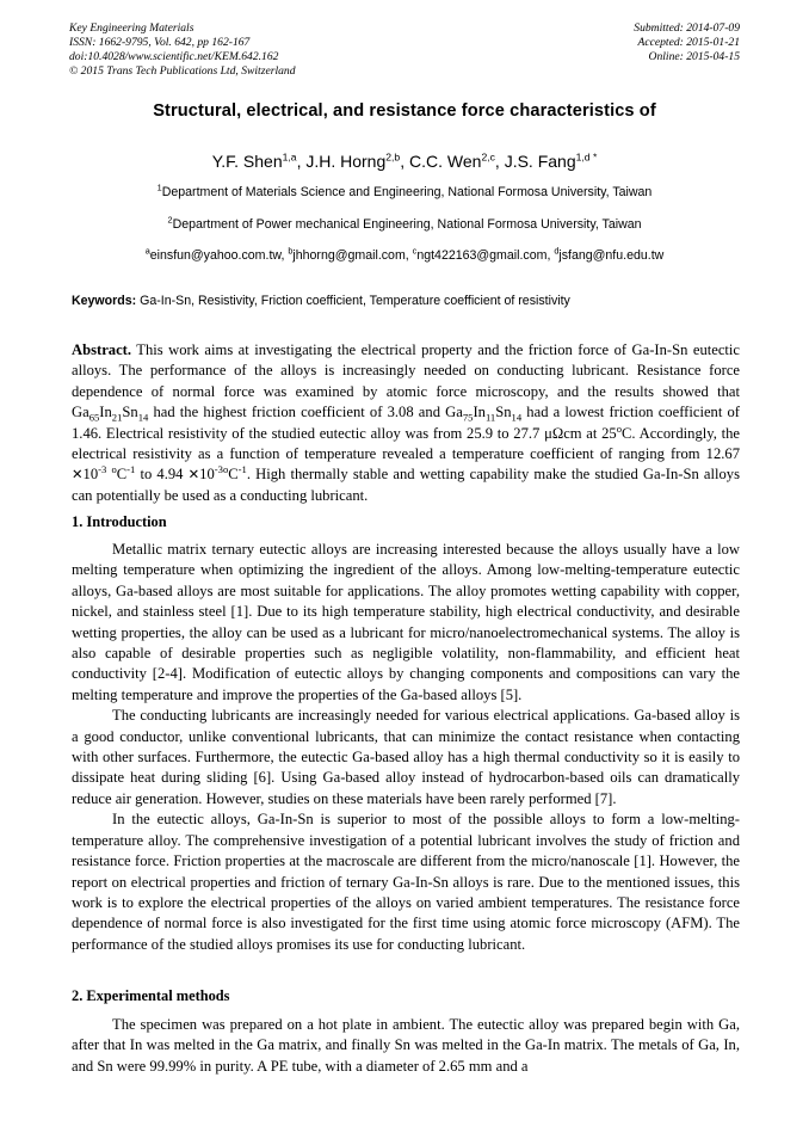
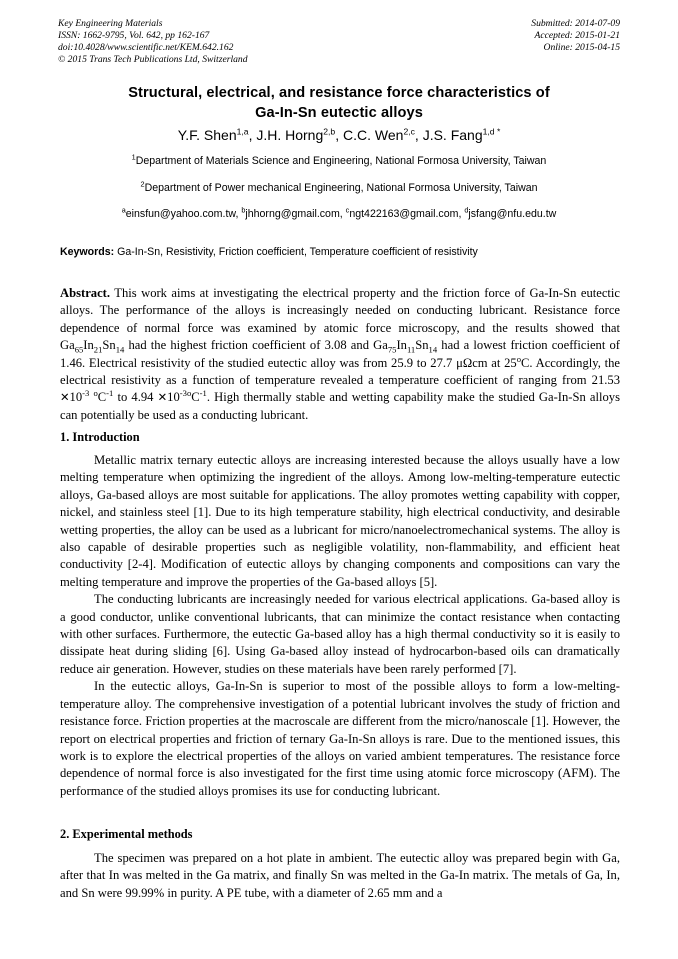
  Key Engineering Materials
  ISSN: 1662-9795, Vol. 642, pp 162-167
  doi:10.4028/www.scientific.net/KEM.642.162
  © 2015 Trans Tech Publications Ltd, Switzerland
  Submitted: 2014-07-09
  Accepted: 2015-01-21
  Online: 2015-04-15
  Structural, electrical, and resistance force characteristics of
+ Ga-In-Sn eutectic alloys
  Y.F. Shen1,a, J.H. Horng2,b, C.C. Wen2,c, J.S. Fang1,d *
  1Department of Materials Science and Engineering, National Formosa University, Taiwan
  2Department of Power mechanical Engineering, National Formosa University, Taiwan
  aeinsfun@yahoo.com.tw, bjhhorng@gmail.com, cngt422163@gmail.com, djsfang@nfu.edu.tw
  Keywords: Ga-In-Sn, Resistivity, Friction coefficient, Temperature coefficient of resistivity
- Abstract. This work aims at investigating the electrical property and the friction force of Ga-In-Sn eutectic alloys. The performance of the alloys is increasingly needed on conducting lubricant. Resistance force dependence of normal force was examined by atomic force microscopy, and the results showed that Ga65In21Sn14 had the highest friction coefficient of 3.08 and Ga75In11Sn14 had a lowest friction coefficient of 1.46. Electrical resistivity of the studied eutectic alloy was from 25.9 to 27.7 μΩcm at 25oC. Accordingly, the electrical resistivity as a function of temperature revealed a temperature coefficient of ranging from 12.67 ✕10-3 oC-1 to 4.94 ✕10-3oC-1. High thermally stable and wetting capability make the studied Ga-In-Sn alloys can potentially be used as a conducting lubricant.
+ Abstract. This work aims at investigating the electrical property and the friction force of Ga-In-Sn eutectic alloys. The performance of the alloys is increasingly needed on conducting lubricant. Resistance force dependence of normal force was examined by atomic force microscopy, and the results showed that Ga65In21Sn14 had the highest friction coefficient of 3.08 and Ga75In11Sn14 had a lowest friction coefficient of 1.46. Electrical resistivity of the studied eutectic alloy was from 25.9 to 27.7 μΩcm at 25oC. Accordingly, the electrical resistivity as a function of temperature revealed a temperature coefficient of ranging from 21.53 ✕10-3 oC-1 to 4.94 ✕10-3oC-1. High thermally stable and wetting capability make the studied Ga-In-Sn alloys can potentially be used as a conducting lubricant.
  1. Introduction
  Metallic matrix ternary eutectic alloys are increasing interested because the alloys usually have a low melting temperature when optimizing the ingredient of the alloys. Among low-melting-temperature eutectic alloys, Ga-based alloys are most suitable for applications. The alloy promotes wetting capability with copper, nickel, and stainless steel [1]. Due to its high temperature stability, high electrical conductivity, and desirable wetting properties, the alloy can be used as a lubricant for micro/nanoelectromechanical systems. The alloy is also capable of desirable properties such as negligible volatility, non-flammability, and efficient heat conductivity [2-4]. Modification of eutectic alloys by changing components and compositions can vary the melting temperature and improve the properties of the Ga-based alloys [5].
  The conducting lubricants are increasingly needed for various electrical applications. Ga-based alloy is a good conductor, unlike conventional lubricants, that can minimize the contact resistance when contacting with other surfaces. Furthermore, the eutectic Ga-based alloy has a high thermal conductivity so it is easily to dissipate heat during sliding [6]. Using Ga-based alloy instead of hydrocarbon-based oils can dramatically reduce air generation. However, studies on these materials have been rarely performed [7].
  In the eutectic alloys, Ga-In-Sn is superior to most of the possible alloys to form a low-melting-temperature alloy. The comprehensive investigation of a potential lubricant involves the study of friction and resistance force. Friction properties at the macroscale are different from the micro/nanoscale [1]. However, the report on electrical properties and friction of ternary Ga-In-Sn alloys is rare. Due to the mentioned issues, this work is to explore the electrical properties of the alloys on varied ambient temperatures. The resistance force dependence of normal force is also investigated for the first time using atomic force microscopy (AFM). The performance of the studied alloys promises its use for conducting lubricant.
  2. Experimental methods
  The specimen was prepared on a hot plate in ambient. The eutectic alloy was prepared begin with Ga, after that In was melted in the Ga matrix, and finally Sn was melted in the Ga-In matrix. The metals of Ga, In, and Sn were 99.99% in purity. A PE tube, with a diameter of 2.65 mm and a
